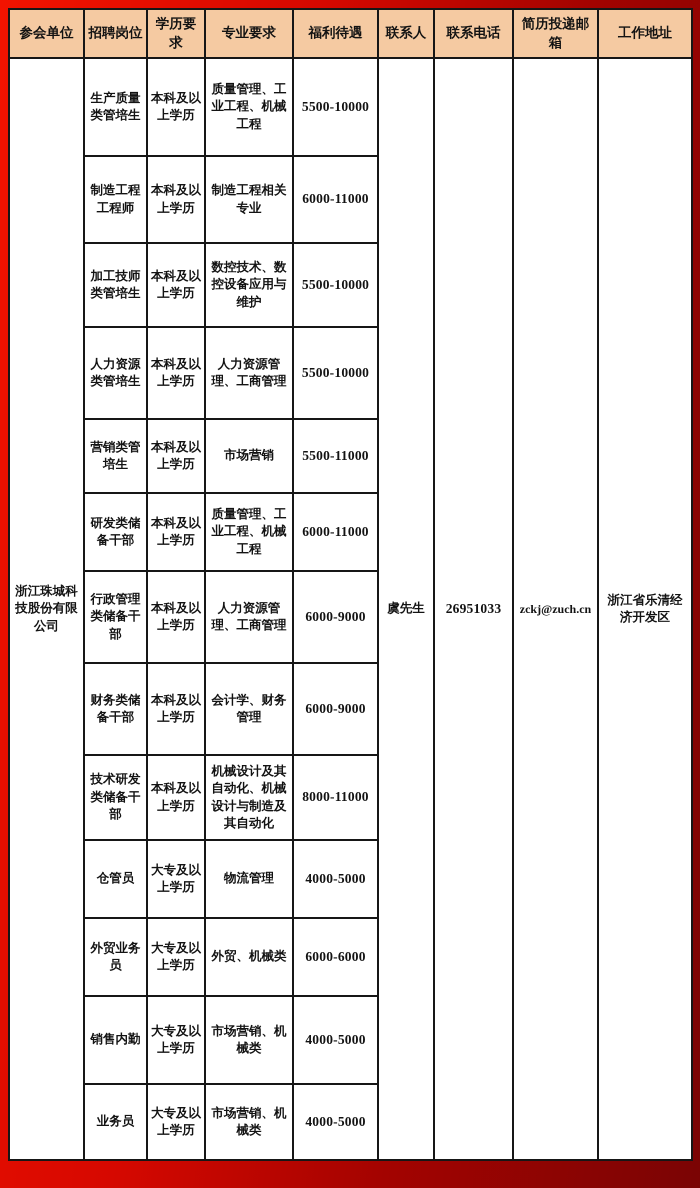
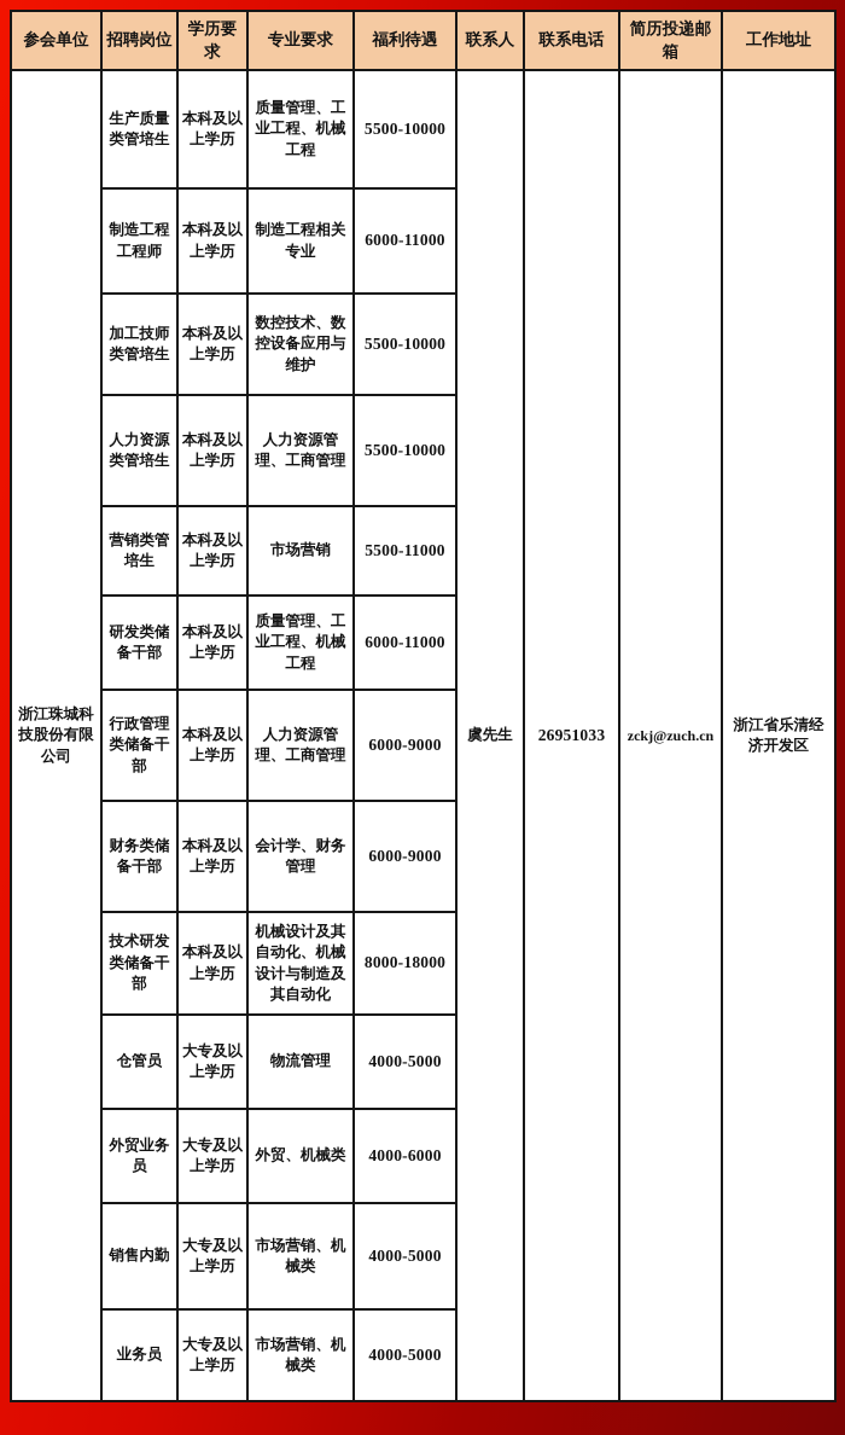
  参会单位	招聘岗位	学历要求	专业要求	福利待遇	联系人	联系电话	简历投递邮箱	工作地址
  浙江珠城科技股份有限公司	生产质量类管培生	本科及以上学历	质量管理、工业工程、机械工程	5500-10000	虞先生	26951033	zckj@zuch.cn	浙江省乐清经济开发区
  制造工程工程师	本科及以上学历	制造工程相关专业	6000-11000
  加工技师类管培生	本科及以上学历	数控技术、数控设备应用与维护	5500-10000
  人力资源类管培生	本科及以上学历	人力资源管理、工商管理	5500-10000
  营销类管培生	本科及以上学历	市场营销	5500-11000
  研发类储备干部	本科及以上学历	质量管理、工业工程、机械工程	6000-11000
  行政管理类储备干部	本科及以上学历	人力资源管理、工商管理	6000-9000
  财务类储备干部	本科及以上学历	会计学、财务管理	6000-9000
- 技术研发类储备干部	本科及以上学历	机械设计及其自动化、机械设计与制造及其自动化	8000-11000
+ 技术研发类储备干部	本科及以上学历	机械设计及其自动化、机械设计与制造及其自动化	8000-18000
  仓管员	大专及以上学历	物流管理	4000-5000
- 外贸业务员	大专及以上学历	外贸、机械类	6000-6000
+ 外贸业务员	大专及以上学历	外贸、机械类	4000-6000
  销售内勤	大专及以上学历	市场营销、机械类	4000-5000
  业务员	大专及以上学历	市场营销、机械类	4000-5000
